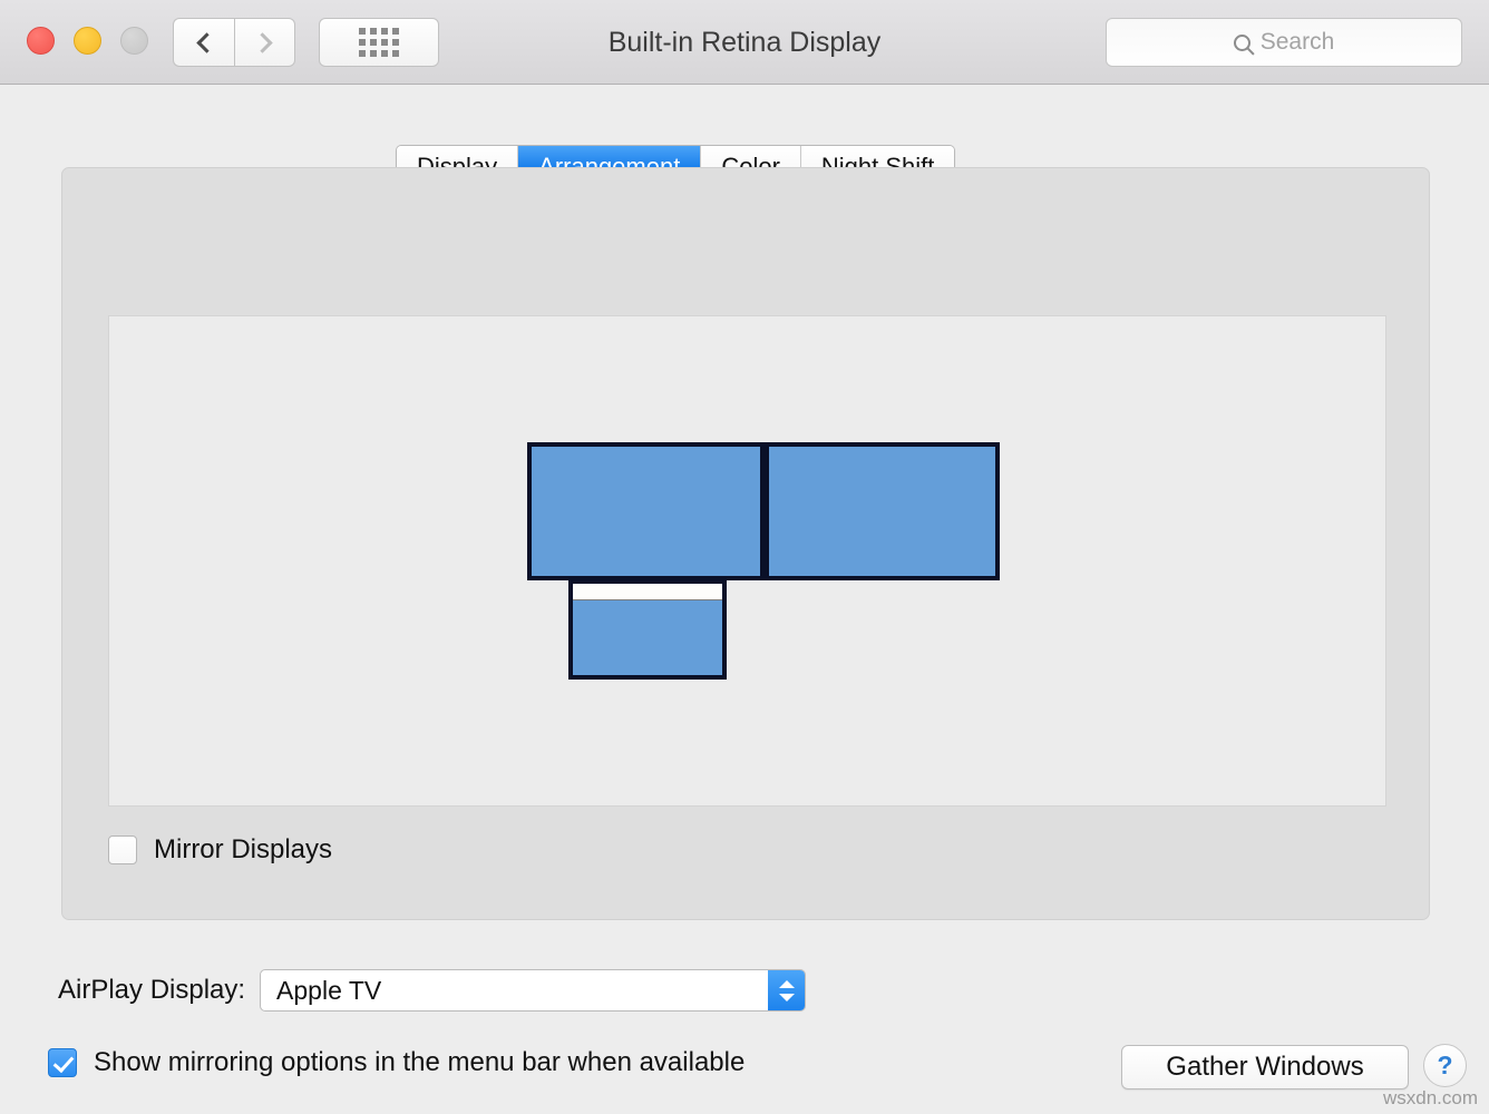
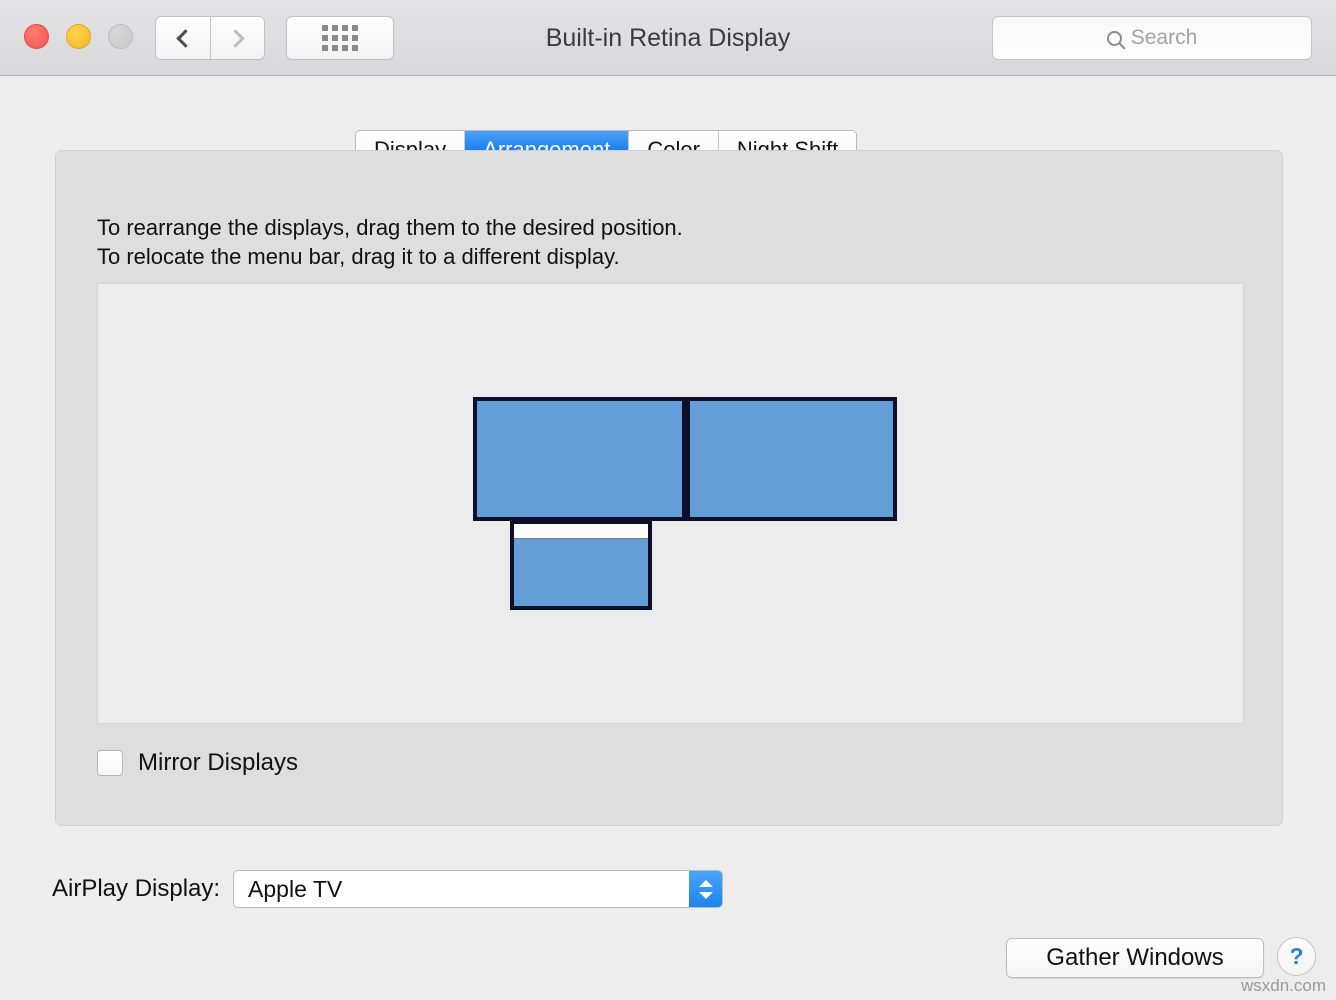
  Built-in Retina Display
  Search
  Display
  Arrangement
  Color
  Night Shift
+ To rearrange the displays, drag them to the desired position.
+ To relocate the menu bar, drag it to a different display.
  Mirror Displays
  AirPlay Display:
  Apple TV
- Show mirroring options in the menu bar when available
  Gather Windows
  ?
  wsxdn.com
